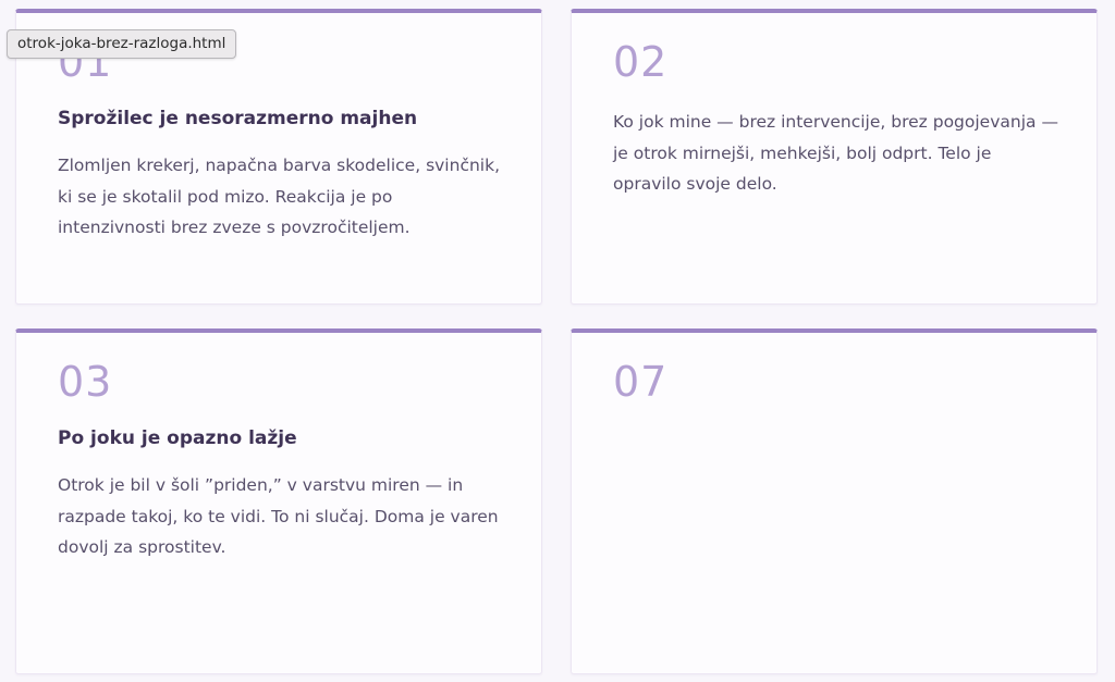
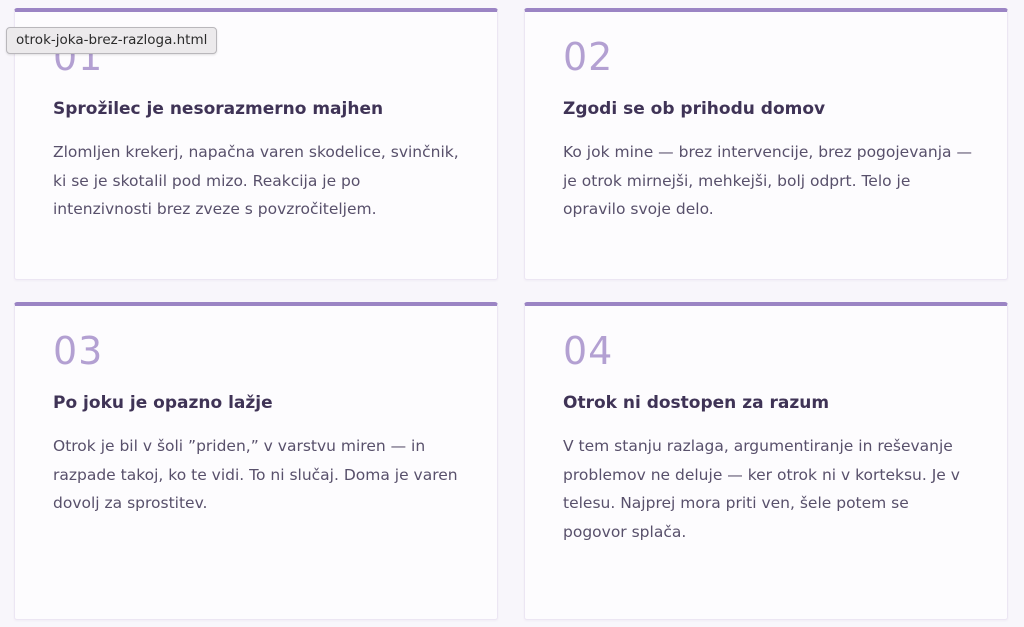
  01
  Sprožilec je nesorazmerno majhen
- Zlomljen krekerj, napačna barva skodelice, svinčnik, ki se je skotalil pod mizo. Reakcija je po intenzivnosti brez zveze s povzročiteljem.
+ Zlomljen krekerj, napačna varen skodelice, svinčnik, ki se je skotalil pod mizo. Reakcija je po intenzivnosti brez zveze s povzročiteljem.
  02
+ Zgodi se ob prihodu domov
  Ko jok mine — brez intervencije, brez pogojevanja — je otrok mirnejši, mehkejši, bolj odprt. Telo je opravilo svoje delo.
  03
  Po joku je opazno lažje
  Otrok je bil v šoli ”priden,” v varstvu miren — in razpade takoj, ko te vidi. To ni slučaj. Doma je varen dovolj za sprostitev.
- 07
+ 04
+ Otrok ni dostopen za razum
+ V tem stanju razlaga, argumentiranje in reševanje problemov ne deluje — ker otrok ni v korteksu. Je v telesu. Najprej mora priti ven, šele potem se pogovor splača.
  otrok-joka-brez-razloga.html
